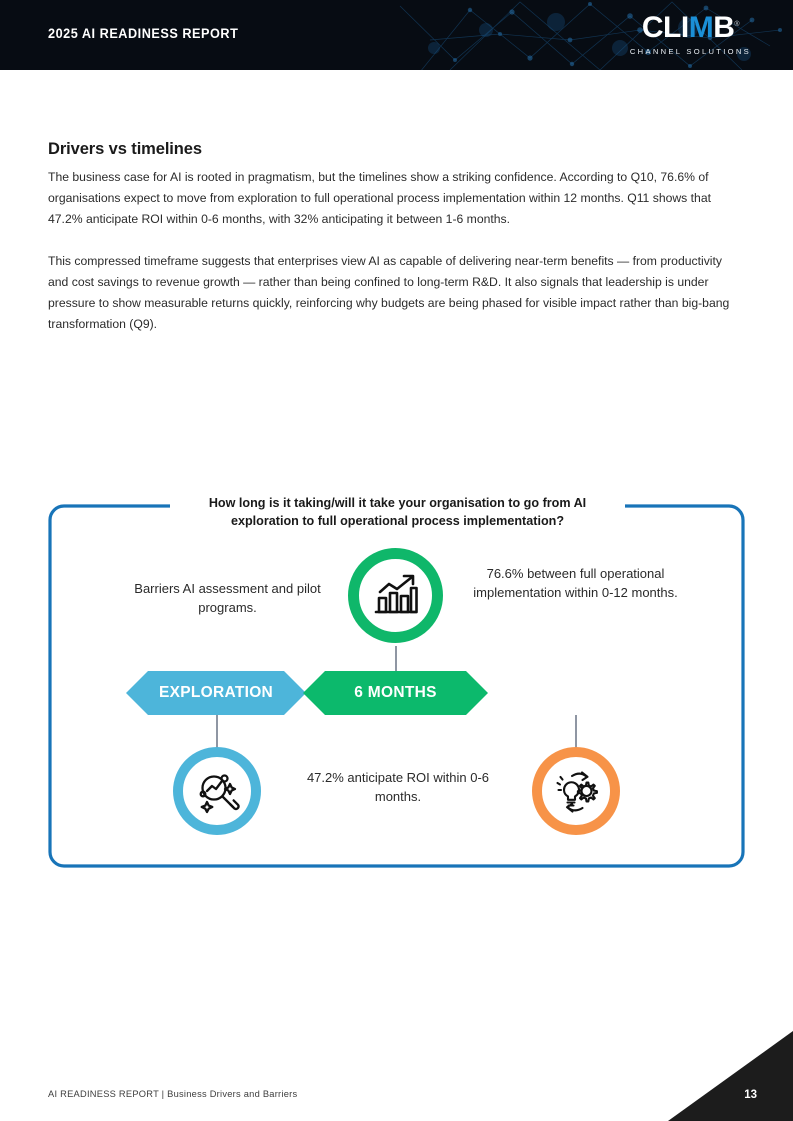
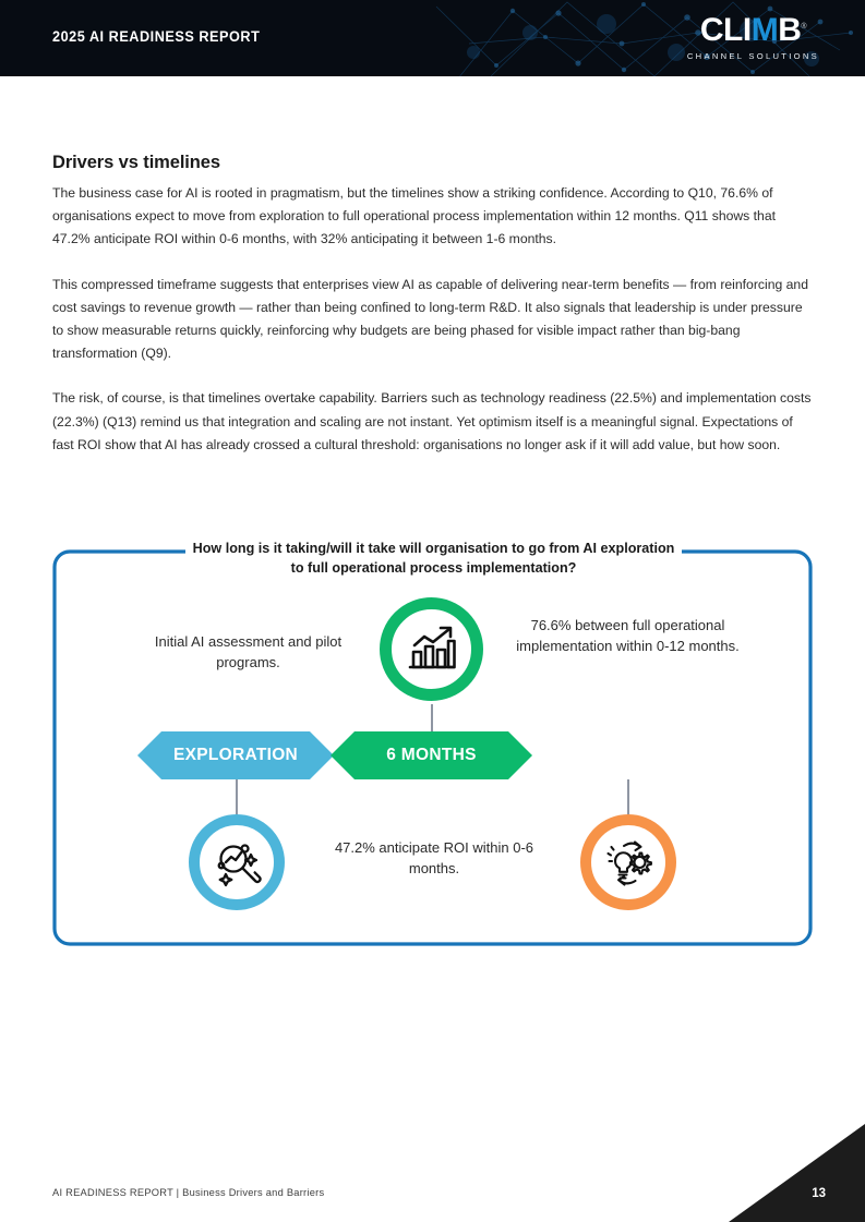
  2025 AI READINESS REPORT
  CLIMB
  CHANNEL SOLUTIONS
  Drivers vs timelines
  The business case for AI is rooted in pragmatism, but the timelines show a striking confidence. According to Q10, 76.6% of organisations expect to move from exploration to full operational process implementation within 12 months. Q11 shows that 47.2% anticipate ROI within 0-6 months, with 32% anticipating it between 1-6 months.
- This compressed timeframe suggests that enterprises view AI as capable of delivering near-term benefits — from productivity and cost savings to revenue growth — rather than being confined to long-term R&D. It also signals that leadership is under pressure to show measurable returns quickly, reinforcing why budgets are being phased for visible impact rather than big-bang transformation (Q9).
+ This compressed timeframe suggests that enterprises view AI as capable of delivering near-term benefits — from reinforcing and cost savings to revenue growth — rather than being confined to long-term R&D. It also signals that leadership is under pressure to show measurable returns quickly, reinforcing why budgets are being phased for visible impact rather than big-bang transformation (Q9).
+ The risk, of course, is that timelines overtake capability. Barriers such as technology readiness (22.5%) and implementation costs (22.3%) (Q13) remind us that integration and scaling are not instant. Yet optimism itself is a meaningful signal. Expectations of fast ROI show that AI has already crossed a cultural threshold: organisations no longer ask if it will add value, but how soon.
- How long is it taking/will it take your organisation to go from AI exploration to full operational process implementation?
+ How long is it taking/will it take will organisation to go from AI exploration to full operational process implementation?
- Barriers AI assessment and pilot programs.
+ Initial AI assessment and pilot programs.
  76.6% between full operational implementation within 0-12 months.
  EXPLORATION
  6 MONTHS
  47.2% anticipate ROI within 0-6 months.
  AI READINESS REPORT | Business Drivers and Barriers
  13
